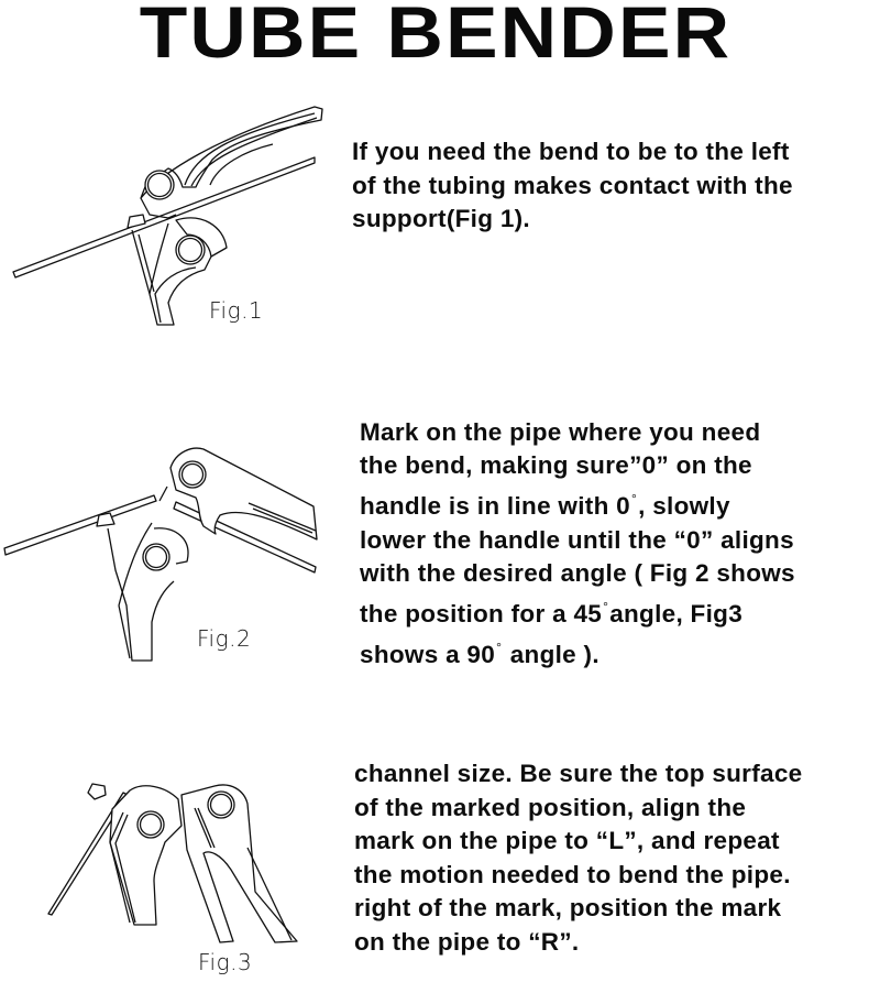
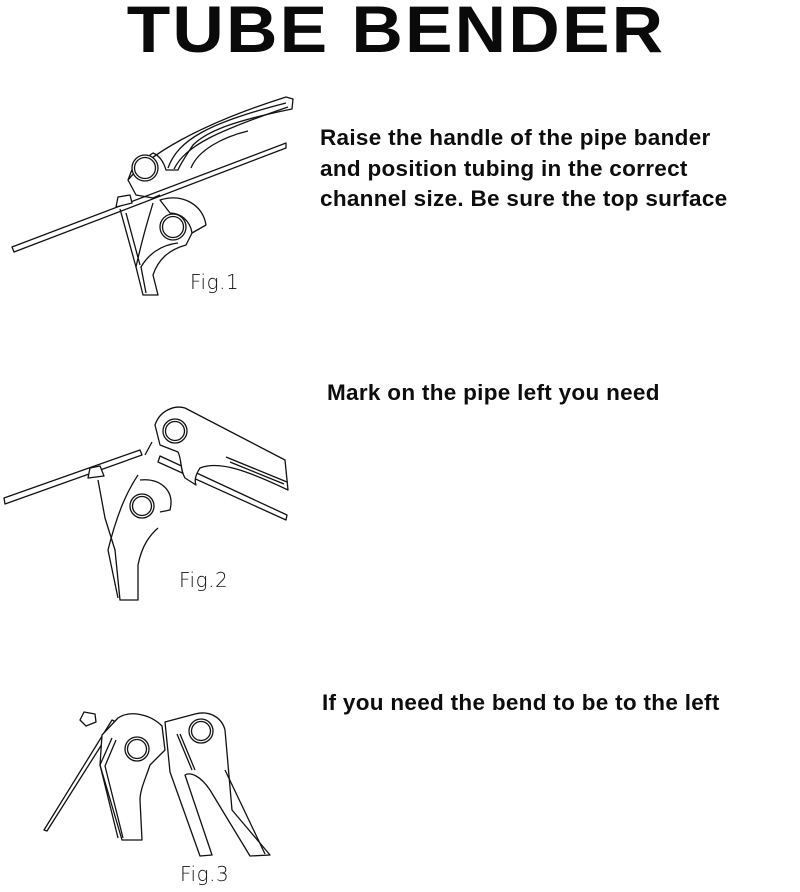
  TUBE BENDER
  Fig.1
+ Raise the handle of the pipe bander
+ and position tubing in the correct
- If you need the bend to be to the left
+ channel size. Be sure the top surface
- of the tubing makes contact with the
- support(Fig 1).
  Fig.2
- Mark on the pipe where you need
+ Mark on the pipe left you need
- the bend, making sure”0” on the
- handle is in line with 0°, slowly
- lower the handle until the “0” aligns
- with the desired angle ( Fig 2 shows
- the position for a 45°angle, Fig3
- shows a 90° angle ).
  Fig.3
- channel size. Be sure the top surface
+ If you need the bend to be to the left
- of the marked position, align the
- mark on the pipe to “L”, and repeat
- the motion needed to bend the pipe.
- right of the mark, position the mark
- on the pipe to “R”.
